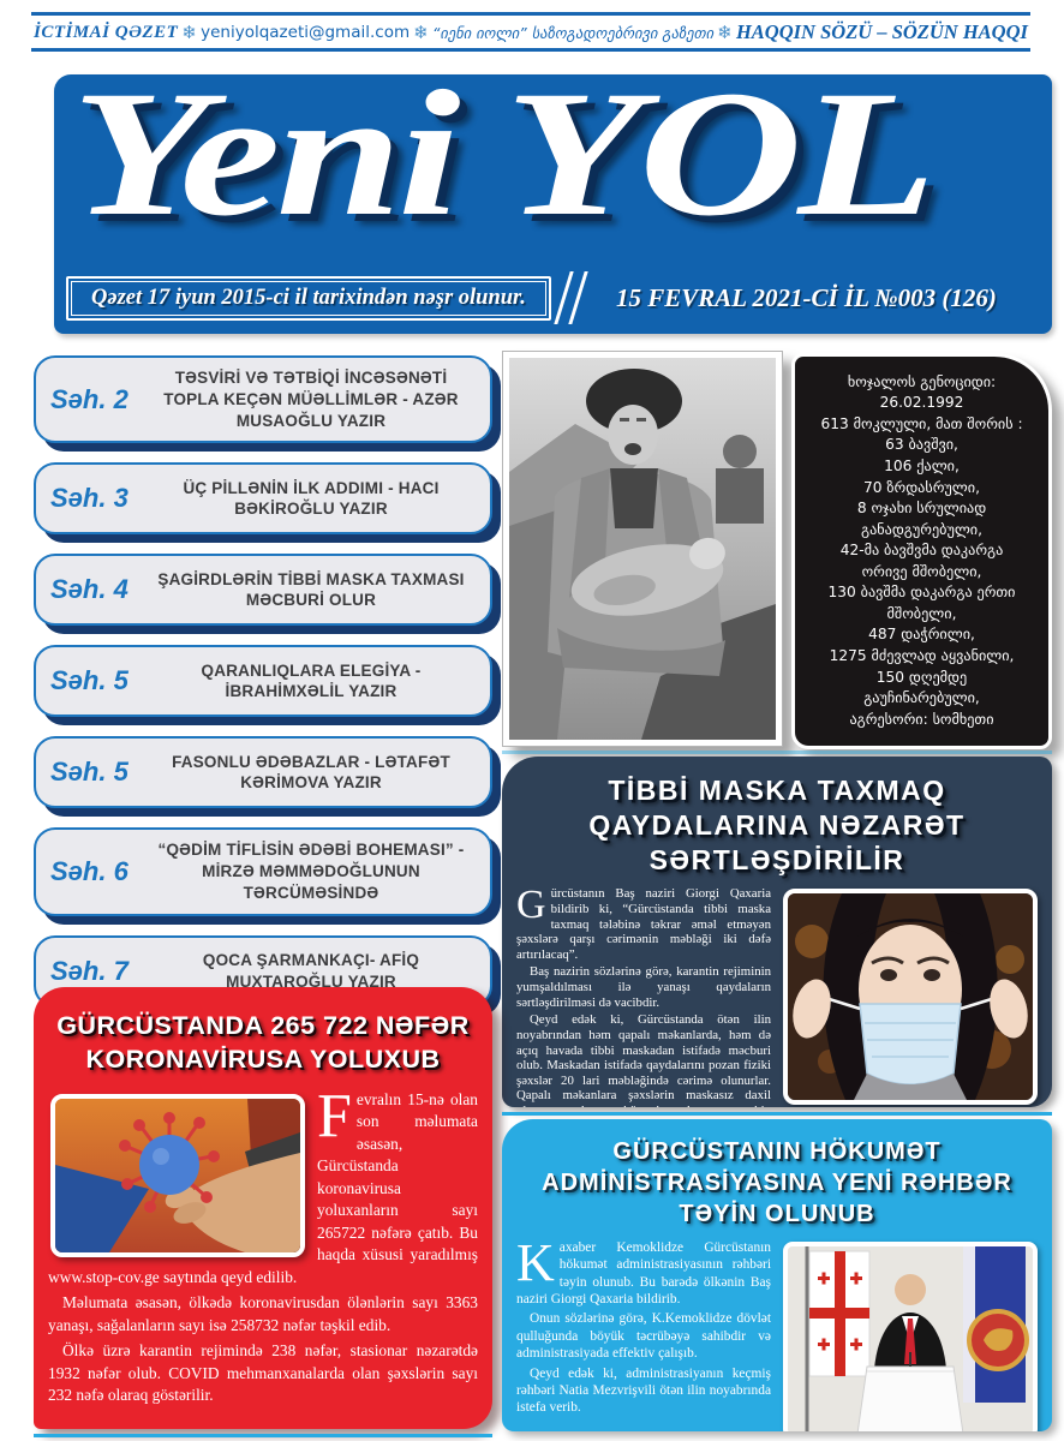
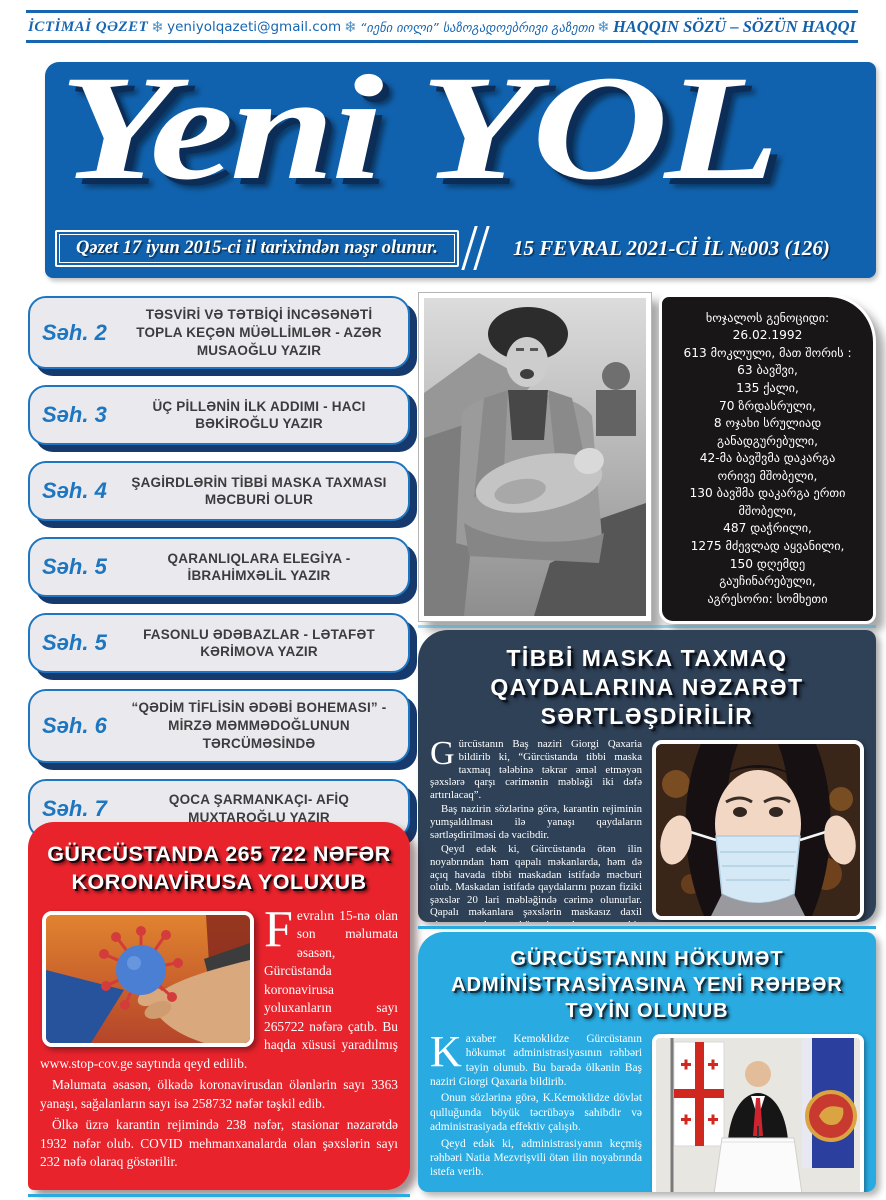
  İCTİMAİ QƏZET
  ❄
  yeniyolqazeti@gmail.com
  ❄
  “იენი იოლი” საზოგადოებრივი გაზეთი
  ❄
  HAQQIN SÖZÜ – SÖZÜN HAQQI
  Yeni YOL
  Qəzet 17 iyun 2015-ci il tarixindən nəşr olunur.
  15 FEVRAL 2021-Cİ İL №003 (126)
  Səh. 2
  TƏSVİRİ VƏ TƏTBİQİ İNCƏSƏNƏTİ TOPLA KEÇƏN MÜƏLLİMLƏR - AZƏR MUSAOĞLU YAZIR
  Səh. 3
  ÜÇ PİLLƏNİN İLK ADDIMI - HACI BƏKİROĞLU YAZIR
  Səh. 4
  ŞAGİRDLƏRİN TİBBİ MASKA TAXMASI MƏCBURİ OLUR
  Səh. 5
  QARANLIQLARA ELEGİYA - İBRAHİMXƏLİL YAZIR
  Səh. 5
  FASONLU ƏDƏBAZLAR - LƏTAFƏT KƏRİMOVA YAZIR
  Səh. 6
  “QƏDİM TİFLİSİN ƏDƏBİ BOHEMASI” - MİRZƏ MƏMMƏDOĞLUNUN TƏRCÜMƏSİNDƏ
  Səh. 7
  QOCA ŞARMANKAÇI- AFİQ MUXTAROĞLU YAZIR
  ხოჯალოს გენოციდი:
  26.02.1992
  613 მოკლული, მათ შორის :
  63 ბავშვი,
- 106 ქალი,
+ 135 ქალი,
  70 ზრდასრული,
  8 ოჯახი სრულიად
  განადგურებული,
  42-მა ბავშვმა დაკარგა
  ორივე მშობელი,
  130 ბავშმა დაკარგა ერთი
  მშობელი,
  487 დაჭრილი,
  1275 მძევლად აყვანილი,
  150 დღემდე
  გაუჩინარებული,
  აგრესორი: სომხეთი
  TİBBİ MASKA TAXMAQ QAYDALARINA NƏZARƏT SƏRTLƏŞDİRİLİR
  G
  ürcüstanın Baş naziri Giorgi Qaxaria bildirib ki, “Gürcüstanda tibbi maska taxmaq tələbinə təkrar əməl etməyən şəxslərə qarşı cərimənin məbləği iki dəfə artırılacaq”.
  Baş nazirin sözlərinə görə, karantin rejiminin yumşaldılması ilə yanaşı qaydaların sərtləşdirilməsi də vacibdir.
  Qeyd edək ki, Gürcüstanda ötən ilin noyabrından həm qapalı məkanlarda, həm də açıq havada tibbi maskadan istifadə məcburi olub. Maskadan istifadə qaydalarını pozan fiziki şəxslər 20 lari məbləğində cərimə olunurlar. Qapalı məkanlara şəxslərin maskasız daxil
  GÜRCÜSTANDA 265 722 NƏFƏR KORONAVİRUSA YOLUXUB
  F
  evralın 15-nə olan son məlumata əsasən, Gürcüstanda koronavirusa yoluxanların sayı 265722 nəfərə çatıb. Bu haqda xüsusi yaradılmış www.stop-cov.ge saytında qeyd edilib.
  Məlumata əsasən, ölkədə koronavirusdan ölənlərin sayı 3363 yanaşı, sağalanların sayı isə 258732 nəfər təşkil edib.
  Ölkə üzrə karantin rejimində 238 nəfər, stasionar nəzarətdə 1932 nəfər olub. COVID mehmanxanalarda olan şəxslərin sayı 232 nəfə olaraq göstərilir.
  GÜRCÜSTANIN HÖKUMƏT ADMİNİSTRASİYASINA YENİ RƏHBƏR TƏYİN OLUNUB
  K
  axaber Kemoklidze Gürcüstanın hökumət administrasiyasının rəhbəri təyin olunub. Bu barədə ölkənin Baş naziri Giorgi Qaxaria bildirib.
  Onun sözlərinə görə, K.Kemoklidze dövlət qulluğunda böyük təcrübəyə sahibdir və administrasiyada effektiv çalışıb.
  Qeyd edək ki, administrasiyanın keçmiş rəhbəri Natia Mezvrişvili ötən ilin noyabrında istefa verib.
